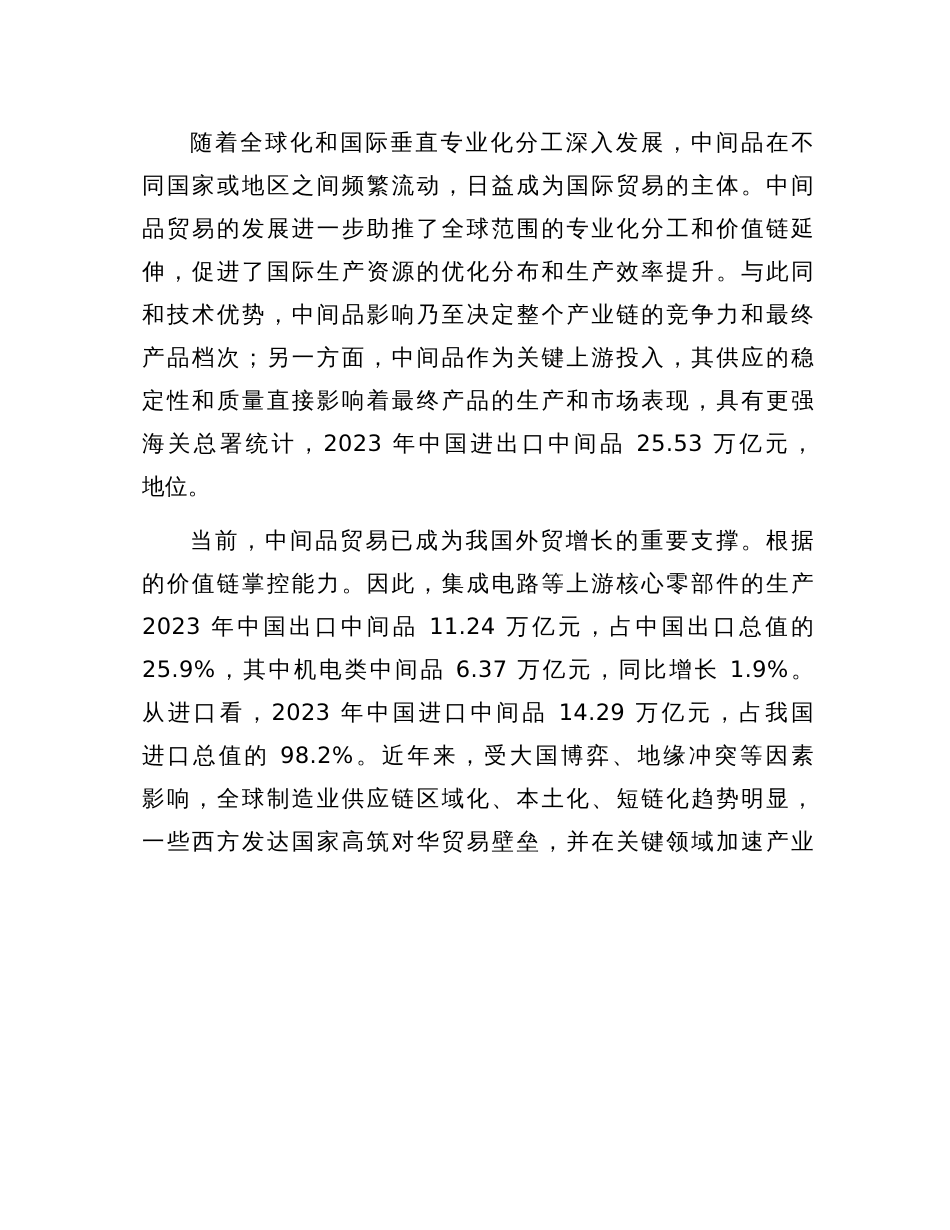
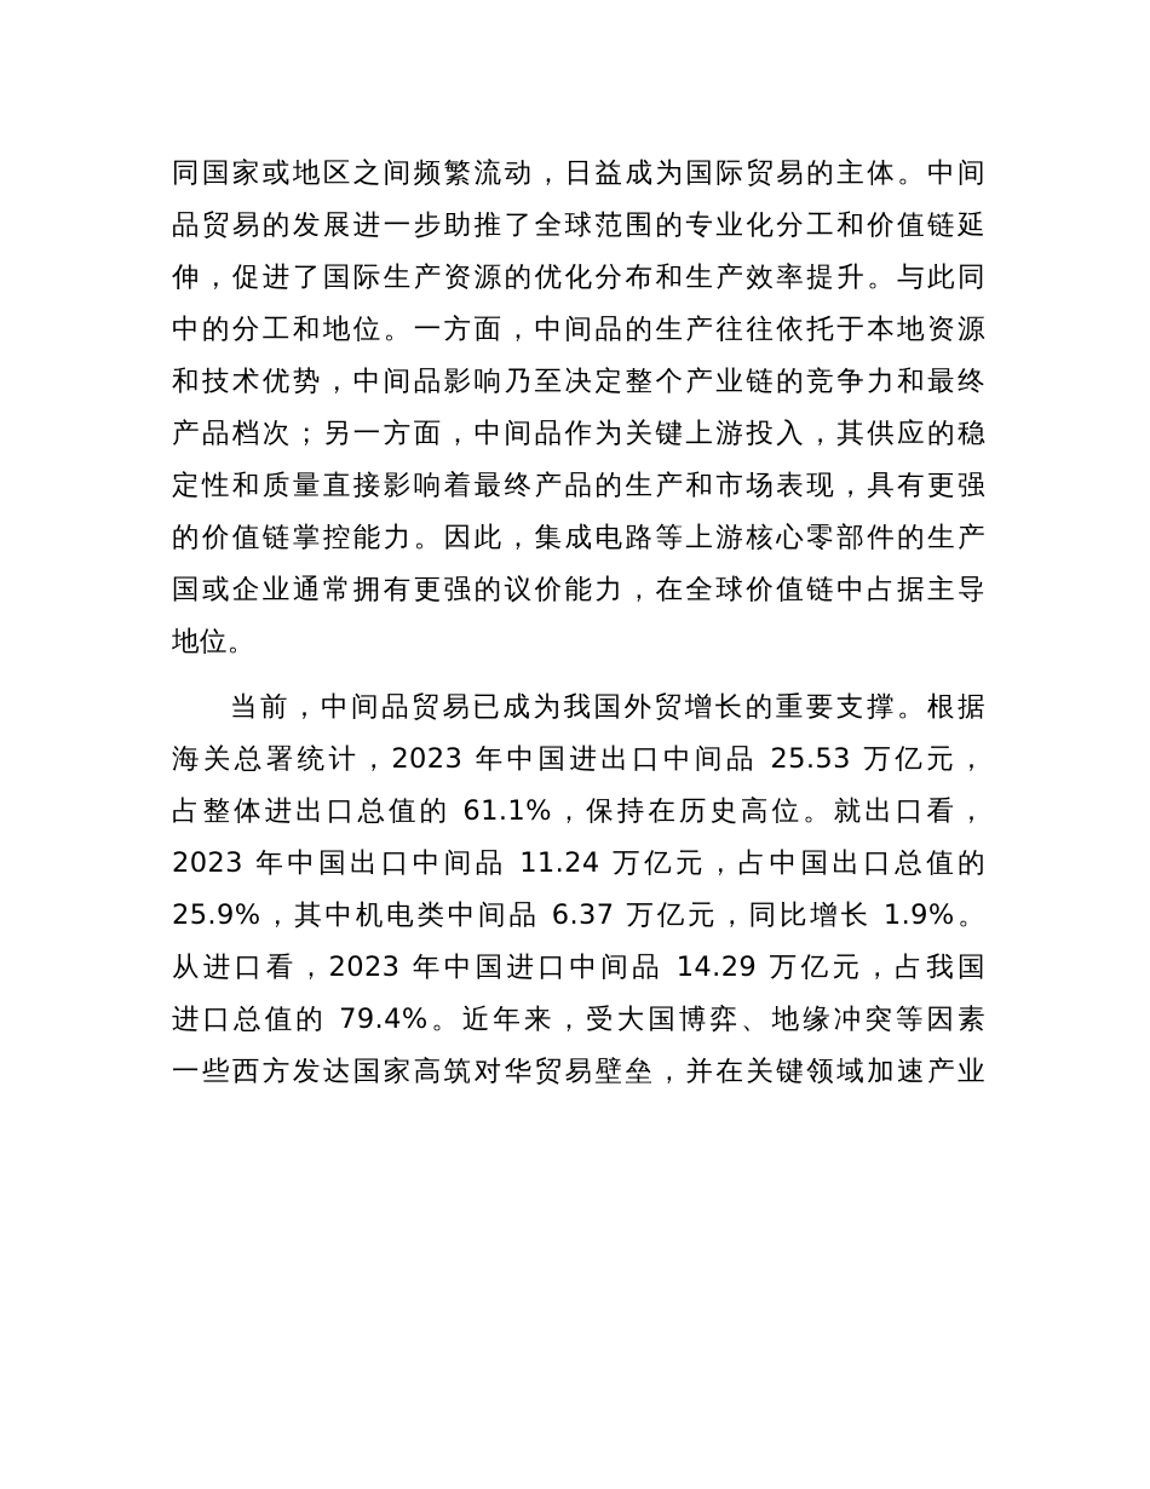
- 随着全球化和国际垂直专业化分工深入发展，中间品在不
  同国家或地区之间频繁流动，日益成为国际贸易的主体。中间
  品贸易的发展进一步助推了全球范围的专业化分工和价值链延
  伸，促进了国际生产资源的优化分布和生产效率提升。与此同
+ 中的分工和地位。一方面，中间品的生产往往依托于本地资源
  和技术优势，中间品影响乃至决定整个产业链的竞争力和最终
  产品档次；另一方面，中间品作为关键上游投入，其供应的稳
  定性和质量直接影响着最终产品的生产和市场表现，具有更强
- 海关总署统计，2023 年中国进出口中间品 25.53 万亿元，
+ 的价值链掌控能力。因此，集成电路等上游核心零部件的生产
+ 国或企业通常拥有更强的议价能力，在全球价值链中占据主导
  地位。
  当前，中间品贸易已成为我国外贸增长的重要支撑。根据
- 的价值链掌控能力。因此，集成电路等上游核心零部件的生产
+ 海关总署统计，2023 年中国进出口中间品 25.53 万亿元，
+ 占整体进出口总值的 61.1%，保持在历史高位。就出口看，
  2023 年中国出口中间品 11.24 万亿元，占中国出口总值的
  25.9%，其中机电类中间品 6.37 万亿元，同比增长 1.9%。
  从进口看，2023 年中国进口中间品 14.29 万亿元，占我国
- 进口总值的 98.2%。近年来，受大国博弈、地缘冲突等因素
+ 进口总值的 79.4%。近年来，受大国博弈、地缘冲突等因素
- 影响，全球制造业供应链区域化、本土化、短链化趋势明显，
  一些西方发达国家高筑对华贸易壁垒，并在关键领域加速产业
